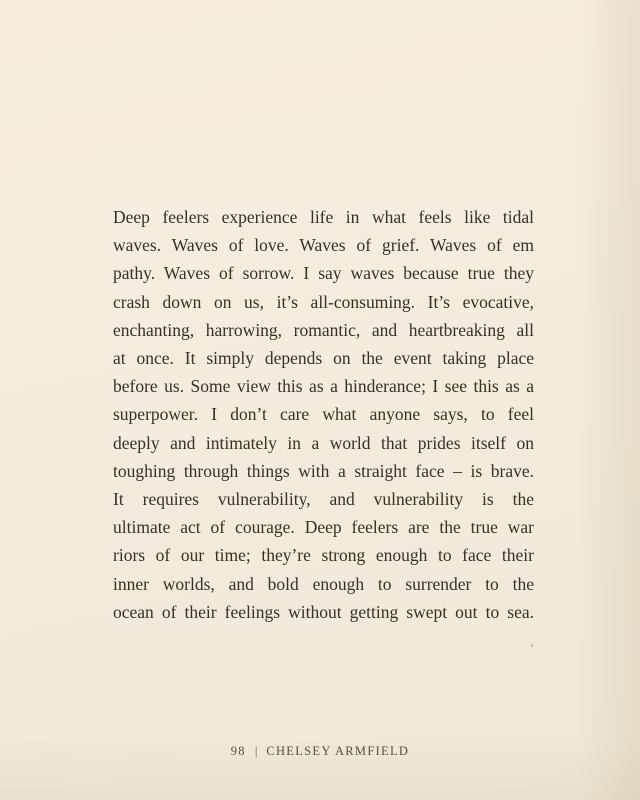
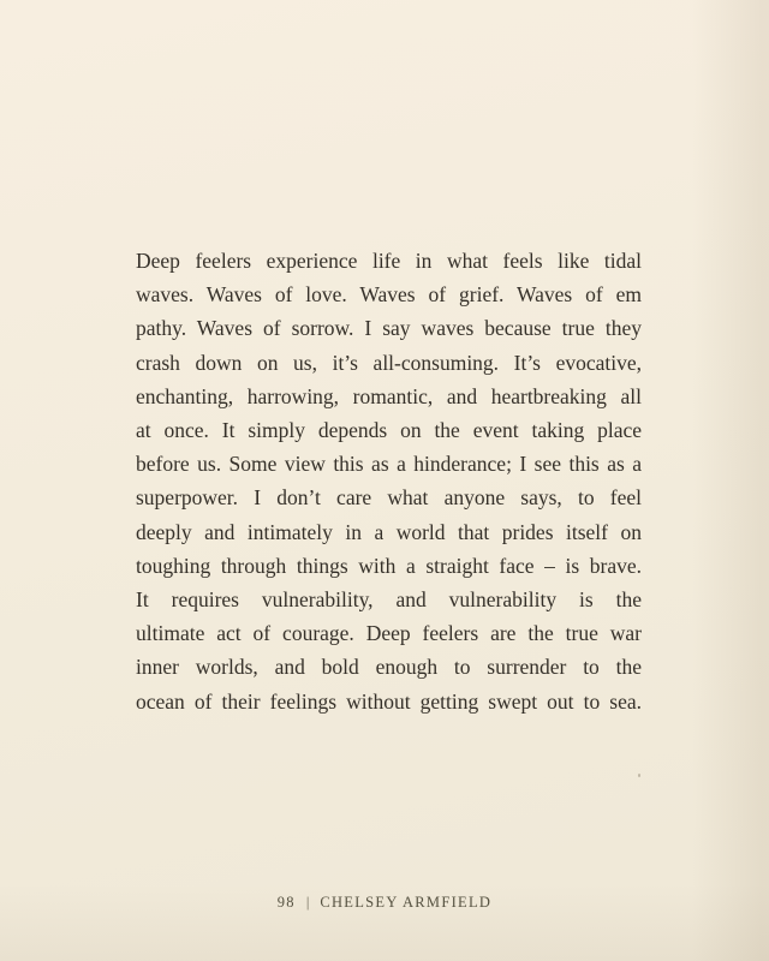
  Deep feelers experience life in what feels like tidal
  waves. Waves of love. Waves of grief. Waves of em
  pathy. Waves of sorrow. I say waves because true they
  crash down on us, it’s all-consuming. It’s evocative,
  enchanting, harrowing, romantic, and heartbreaking all
  at once. It simply depends on the event taking place
  before us. Some view this as a hinderance; I see this as a
  superpower. I don’t care what anyone says, to feel
  deeply and intimately in a world that prides itself on
  toughing through things with a straight face – is brave.
  It requires vulnerability, and vulnerability is the
  ultimate act of courage. Deep feelers are the true war
- riors of our time; they’re strong enough to face their
  inner worlds, and bold enough to surrender to the
  ocean of their feelings without getting swept out to sea.
  98
  |
  CHELSEY ARMFIELD
